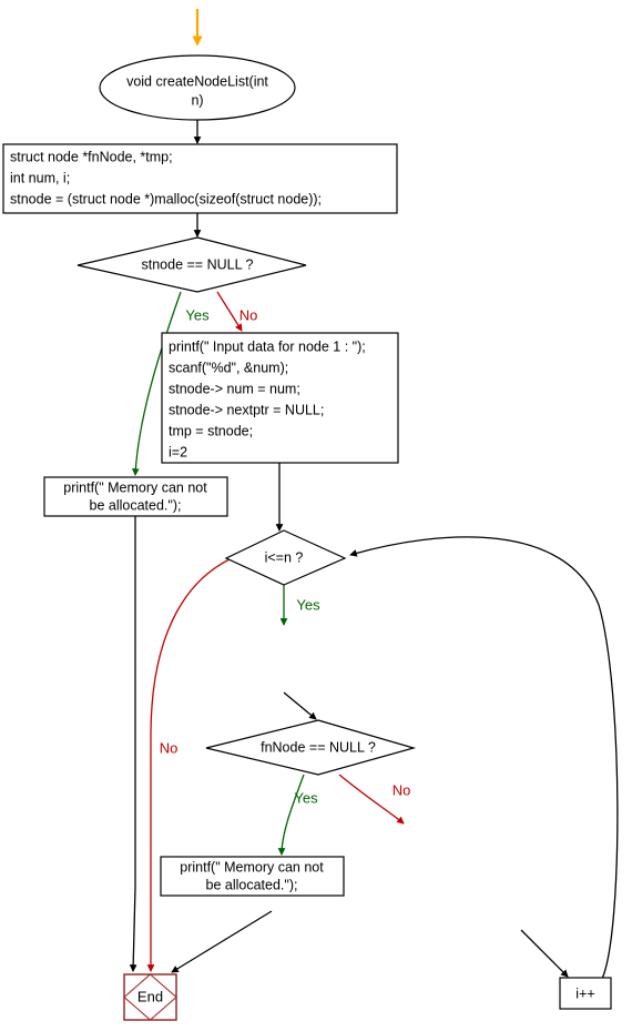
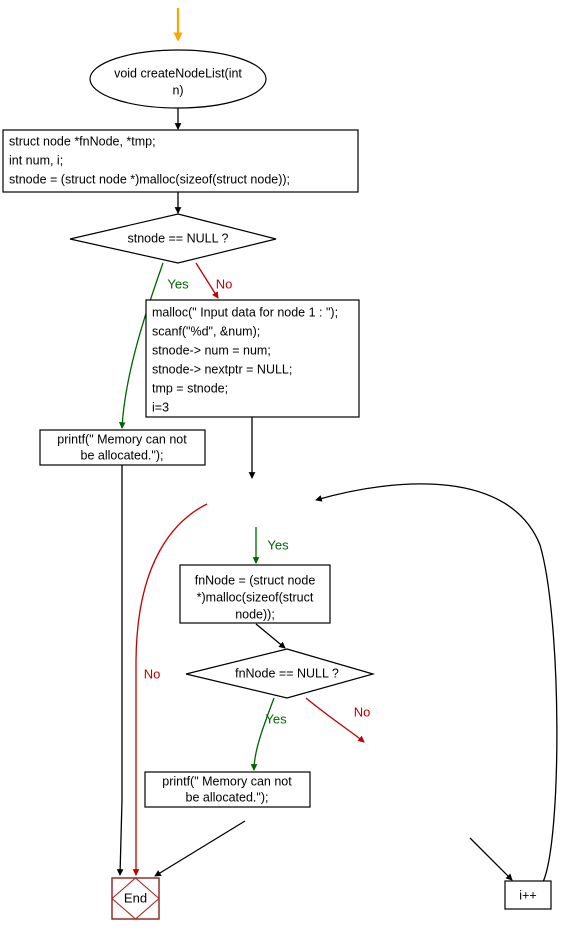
  void createNodeList(int
  n)
  struct node *fnNode, *tmp;
  int num, i;
  stnode = (struct node *)malloc(sizeof(struct node));
  stnode == NULL ?
  Yes
  No
- printf(" Input data for node 1 : ");
+ malloc(" Input data for node 1 : ");
  scanf("%d", &num);
  stnode-> num = num;
  stnode-> nextptr = NULL;
  tmp = stnode;
- i=2
+ i=3
  printf(" Memory can not
  be allocated.");
- i<=n ?
  Yes
  No
+ fnNode = (struct node
+ *)malloc(sizeof(struct
+ node));
  fnNode == NULL ?
  Yes
  No
  printf(" Memory can not
  be allocated.");
  i++
  End
